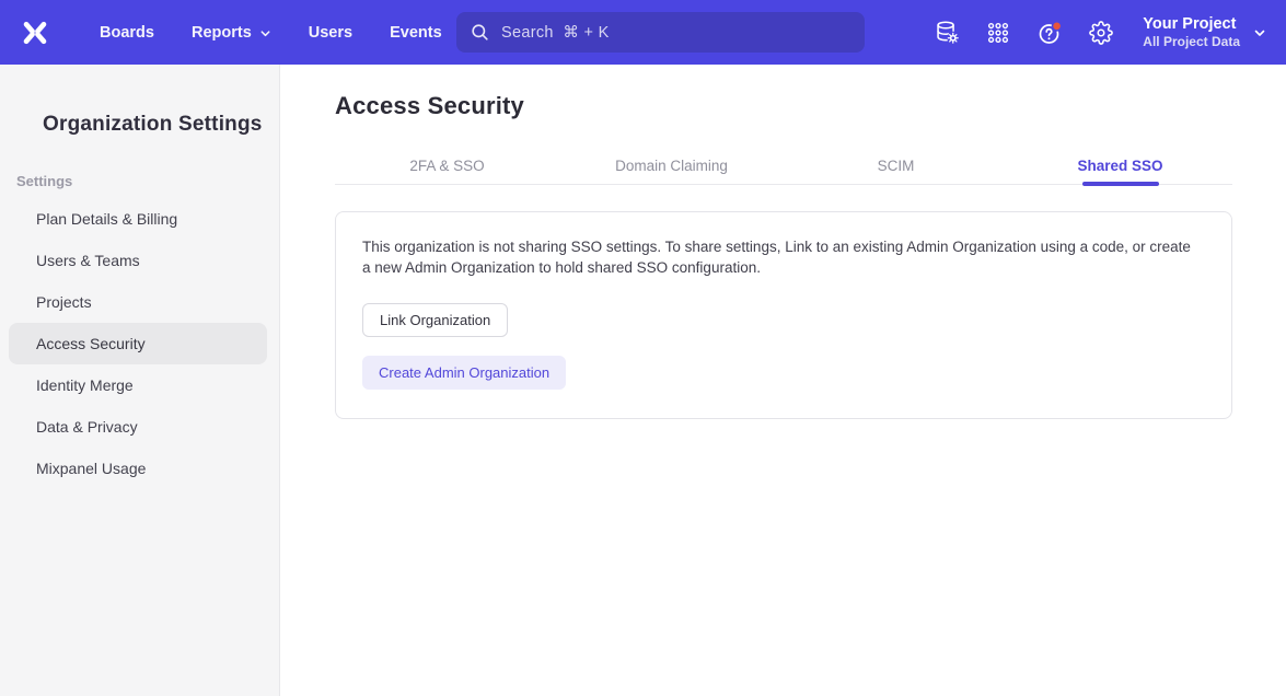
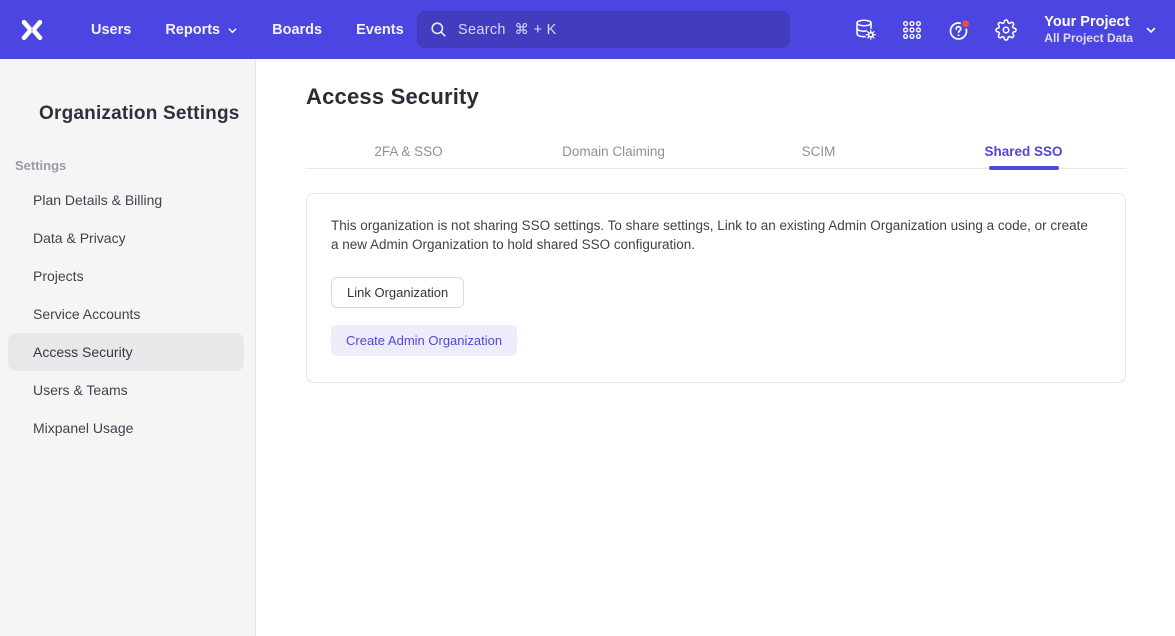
- Boards
+ Users
  Reports
- Users
+ Boards
  Events
  Search ⌘ + K
  Your Project
  All Project Data
  Organization Settings
  Settings
  Plan Details & Billing
- Users & Teams
+ Data & Privacy
  Projects
+ Service Accounts
  Access Security
- Identity Merge
- Data & Privacy
+ Users & Teams
  Mixpanel Usage
  Access Security
  2FA & SSO
  Domain Claiming
  SCIM
  Shared SSO
  This organization is not sharing SSO settings. To share settings, Link to an existing Admin Organization using a code, or create a new Admin Organization to hold shared SSO configuration.
  Link Organization
  Create Admin Organization
